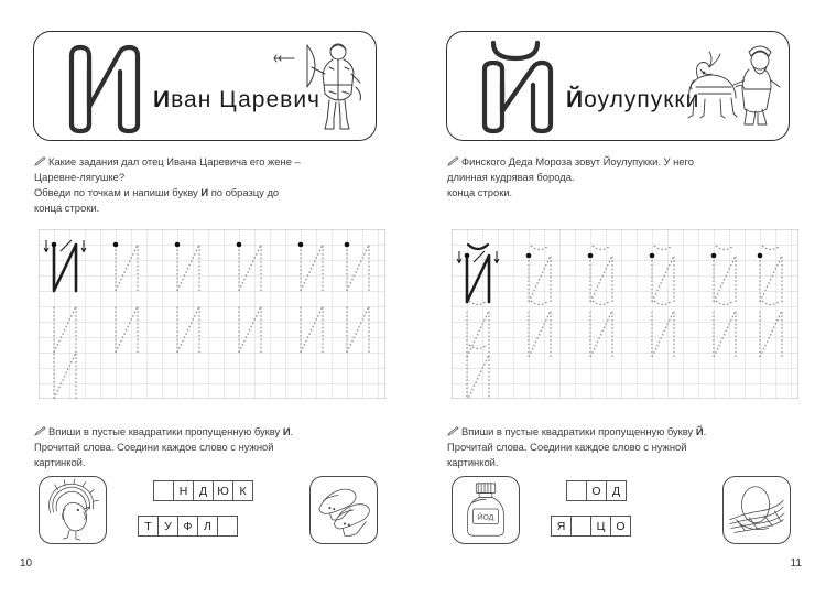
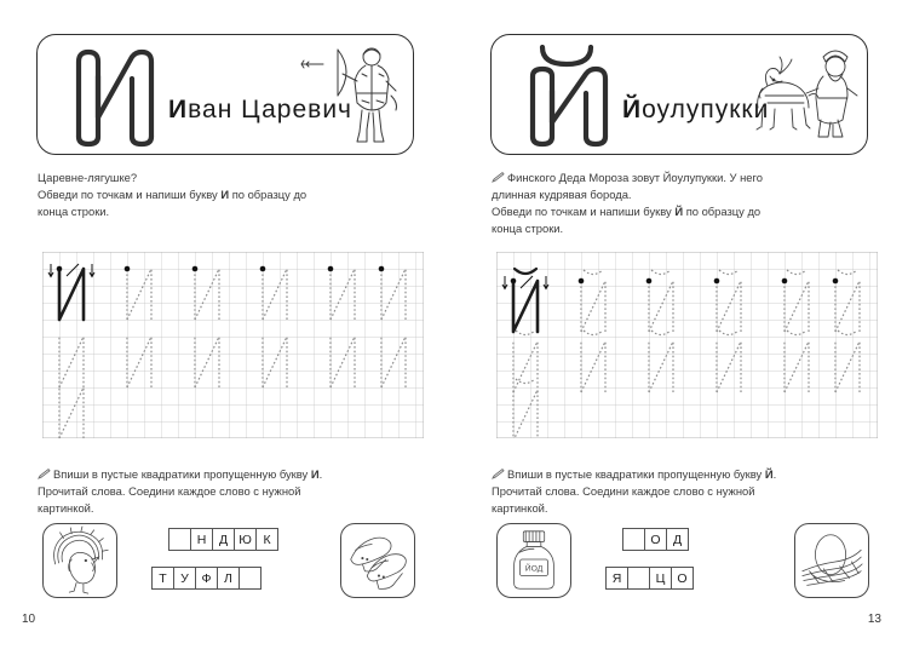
  Иван Царевич
- Какие задания дал отец Ивана Царевича его жене –
  Царевне-лягушке?
  Обведи по точкам и напиши букву И по образцу до
  конца строки.
  Впиши в пустые квадратики пропущенную букву И.
  Прочитай слова. Соедини каждое слово с нужной
  картинкой.
  Н
  Д
  Ю
  К
  Т
  У
  Ф
  Л
  10
  Йоулупукки
  Финского Деда Мороза зовут Йоулупукки. У него
  длинная кудрявая борода.
+ Обведи по точкам и напиши букву Й по образцу до
  конца строки.
  Впиши в пустые квадратики пропущенную букву Й.
  Прочитай слова. Соедини каждое слово с нужной
  картинкой.
  О
  Д
  Я
  Ц
  О
- 11
+ 13
